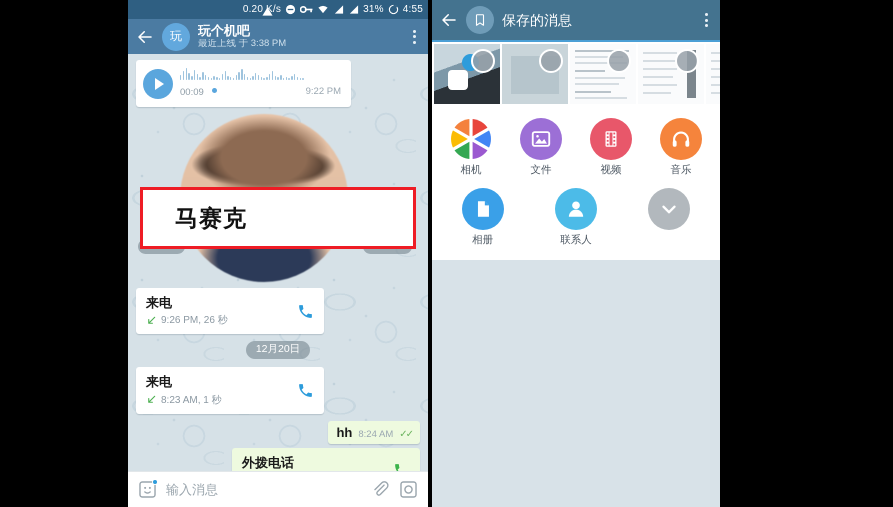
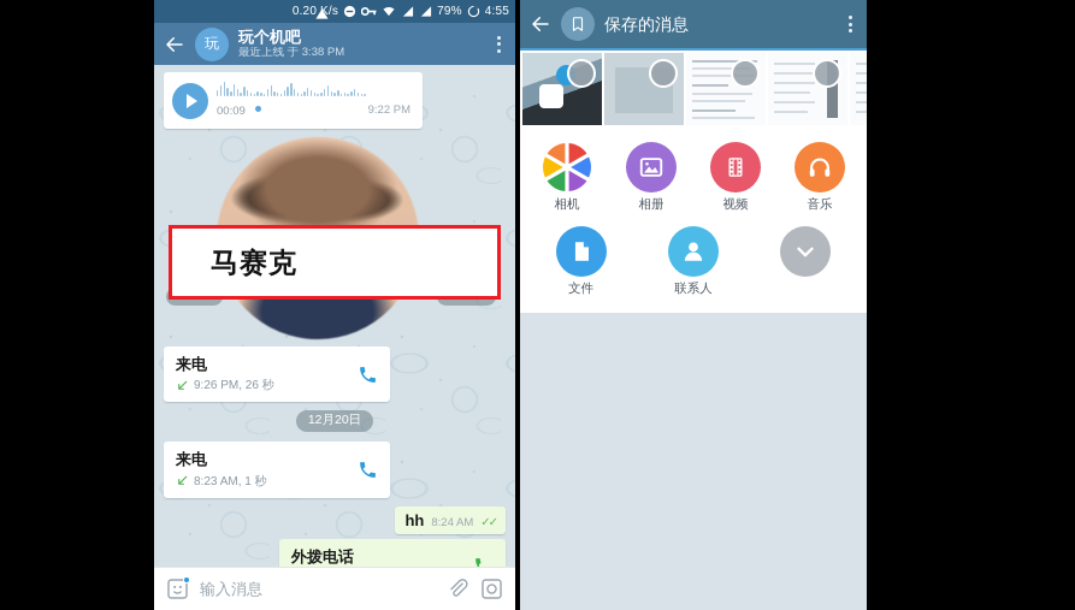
  0.20 K/s
- 31%
+ 79%
  4:55
  玩
  玩个机吧
  最近上线 于 3:38 PM
  00:09
  9:22 PM
  马赛克
  来电
  9:26 PM, 26 秒
  12月20日
  来电
  8:23 AM, 1 秒
  hh
  8:24 AM
  ✓✓
  外拨电话
  输入消息
  保存的消息
  相机
- 文件
+ 相册
  视频
  音乐
- 相册
+ 文件
  联系人
